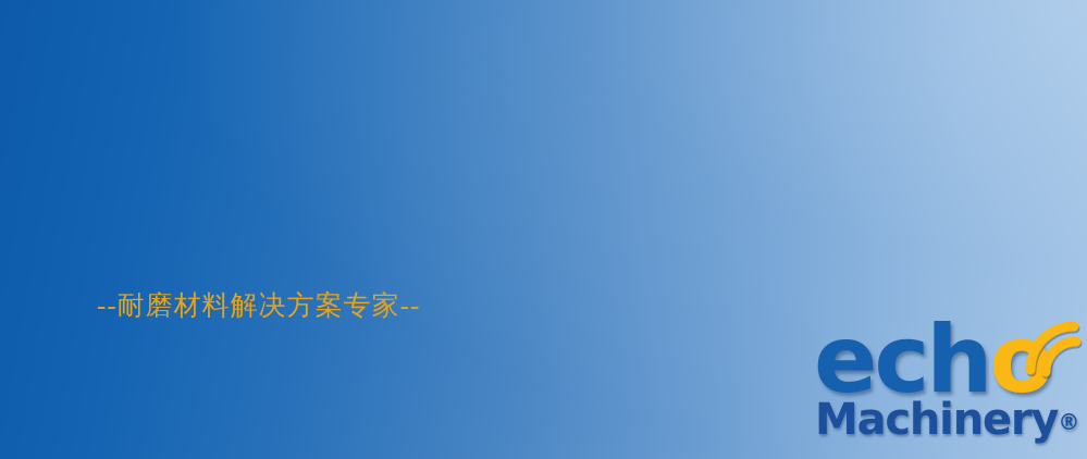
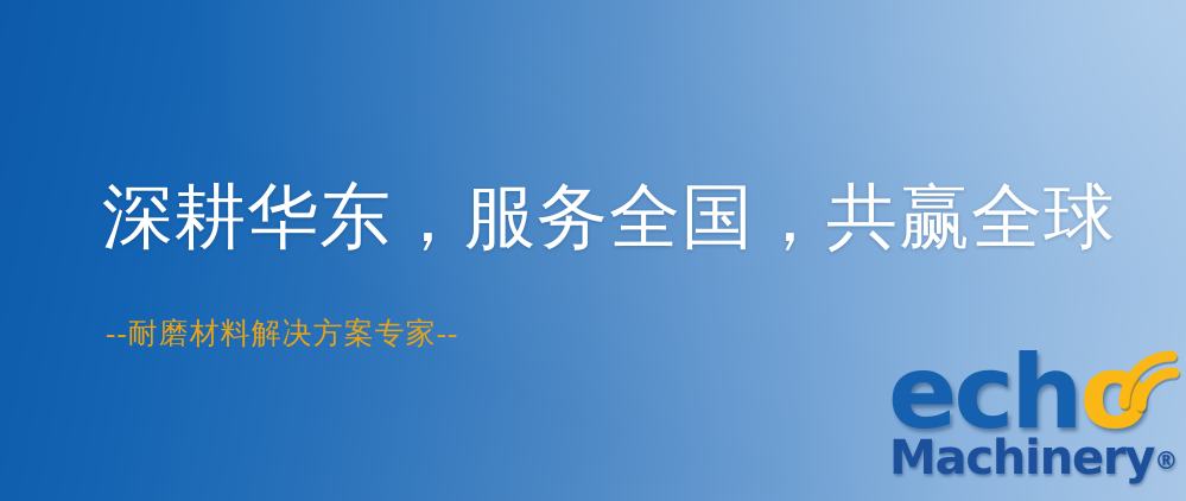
+ 深耕华东，服务全国，共赢全球
  --耐磨材料解决方案专家--
  echo
  Machinery®
